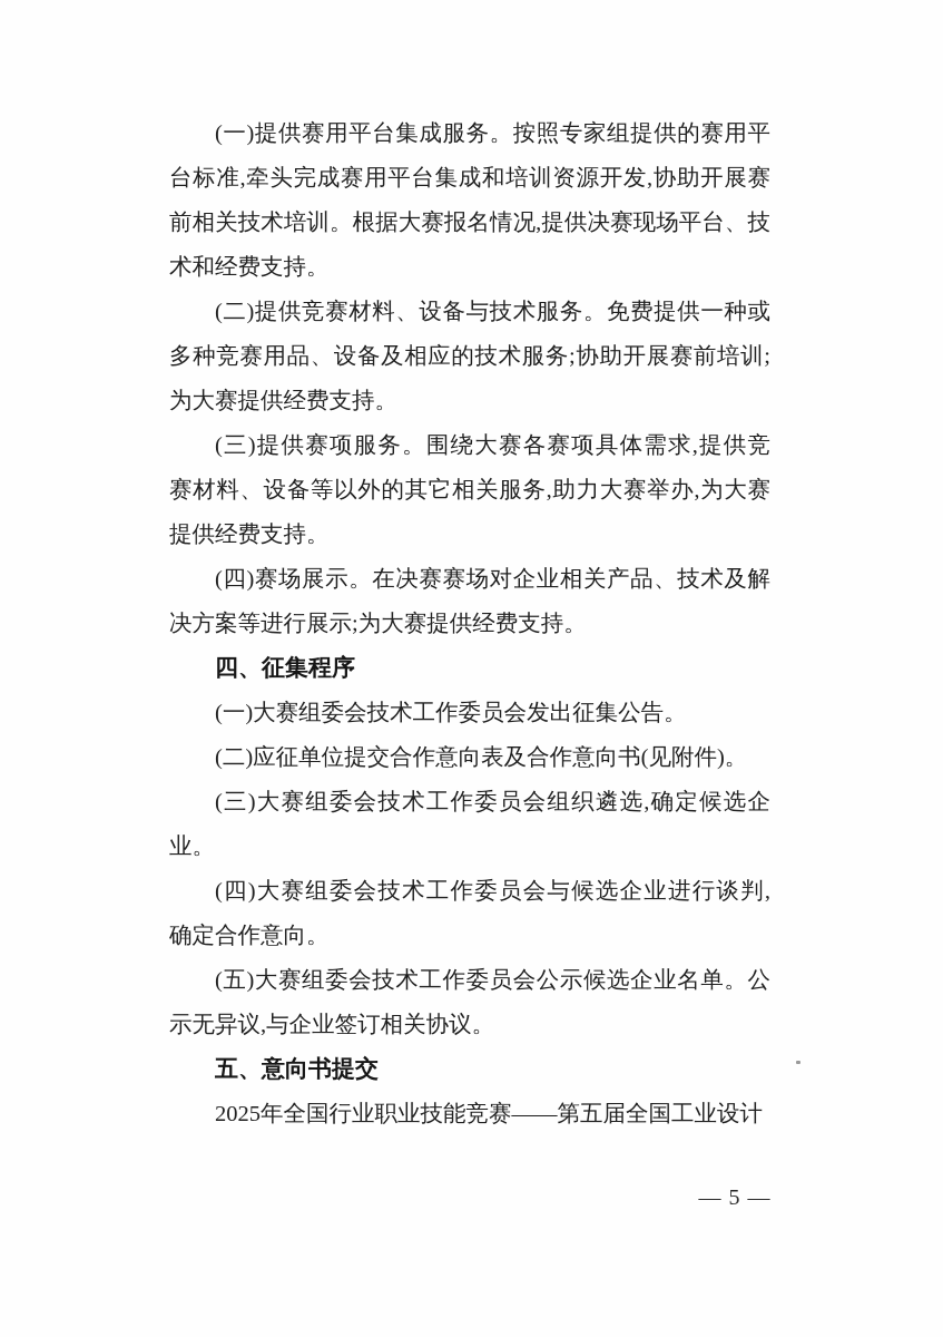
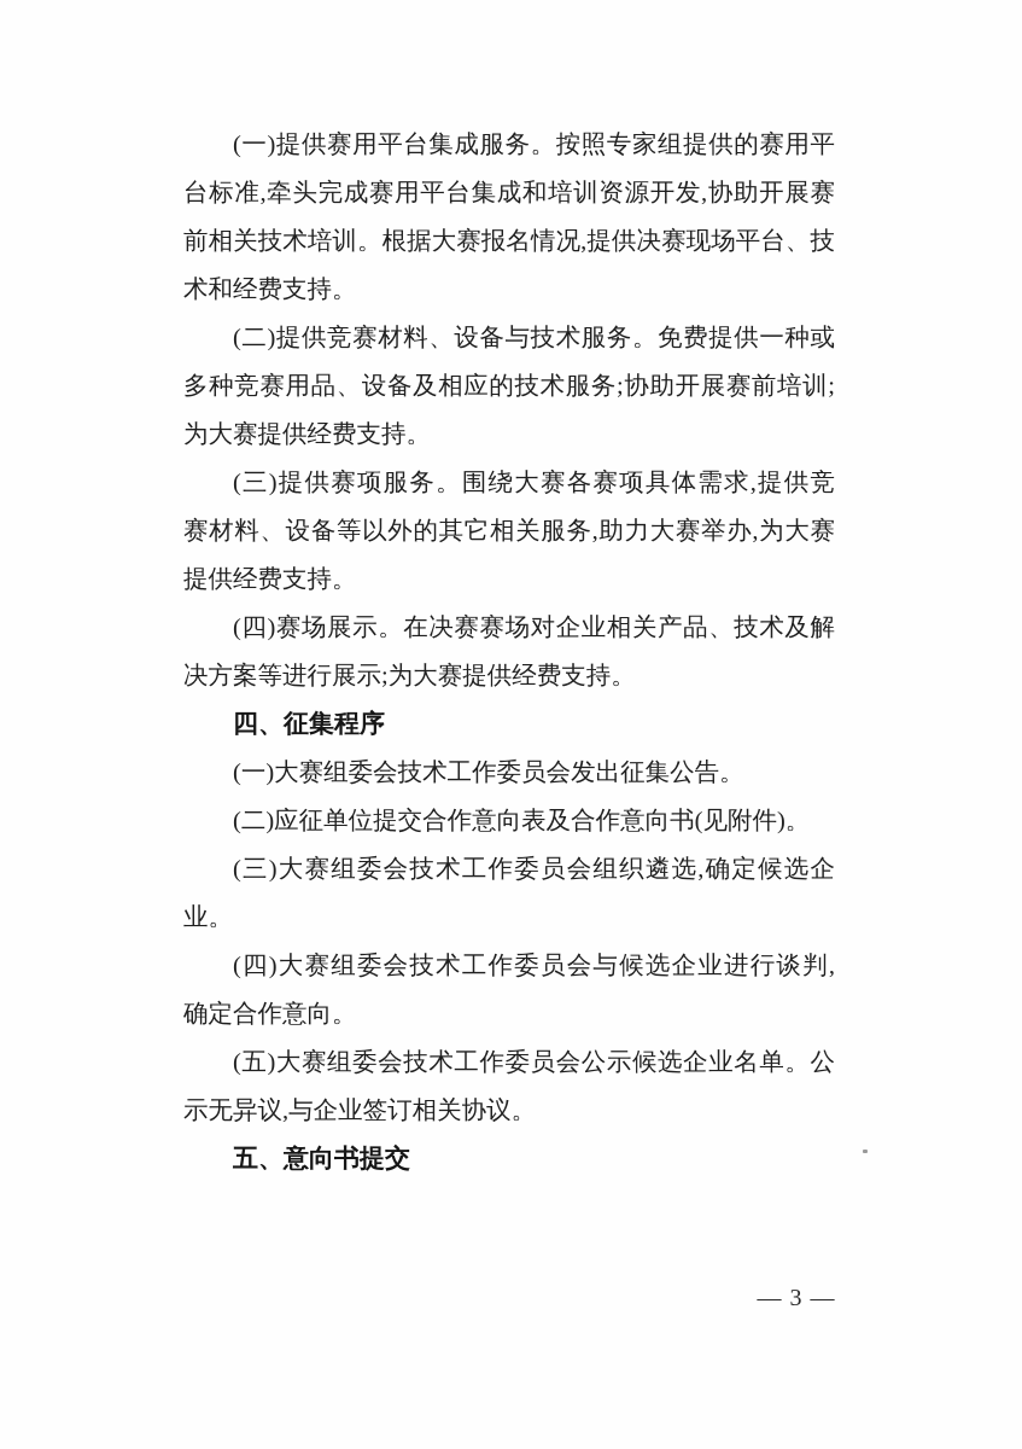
  (一)提供赛用平台集成服务。按照专家组提供的赛用平
  台标准,牵头完成赛用平台集成和培训资源开发,协助开展赛
  前相关技术培训。根据大赛报名情况,提供决赛现场平台、技
  术和经费支持。
  (二)提供竞赛材料、设备与技术服务。免费提供一种或
  多种竞赛用品、设备及相应的技术服务;协助开展赛前培训;
  为大赛提供经费支持。
  (三)提供赛项服务。围绕大赛各赛项具体需求,提供竞
  赛材料、设备等以外的其它相关服务,助力大赛举办,为大赛
  提供经费支持。
  (四)赛场展示。在决赛赛场对企业相关产品、技术及解
  决方案等进行展示;为大赛提供经费支持。
  四、征集程序
  (一)大赛组委会技术工作委员会发出征集公告。
  (二)应征单位提交合作意向表及合作意向书(见附件)。
  (三)大赛组委会技术工作委员会组织遴选,确定候选企
  业。
  (四)大赛组委会技术工作委员会与候选企业进行谈判,
  确定合作意向。
  (五)大赛组委会技术工作委员会公示候选企业名单。公
  示无异议,与企业签订相关协议。
  五、意向书提交
- 2025年全国行业职业技能竞赛——第五届全国工业设计
- — 5 —
+ — 3 —
